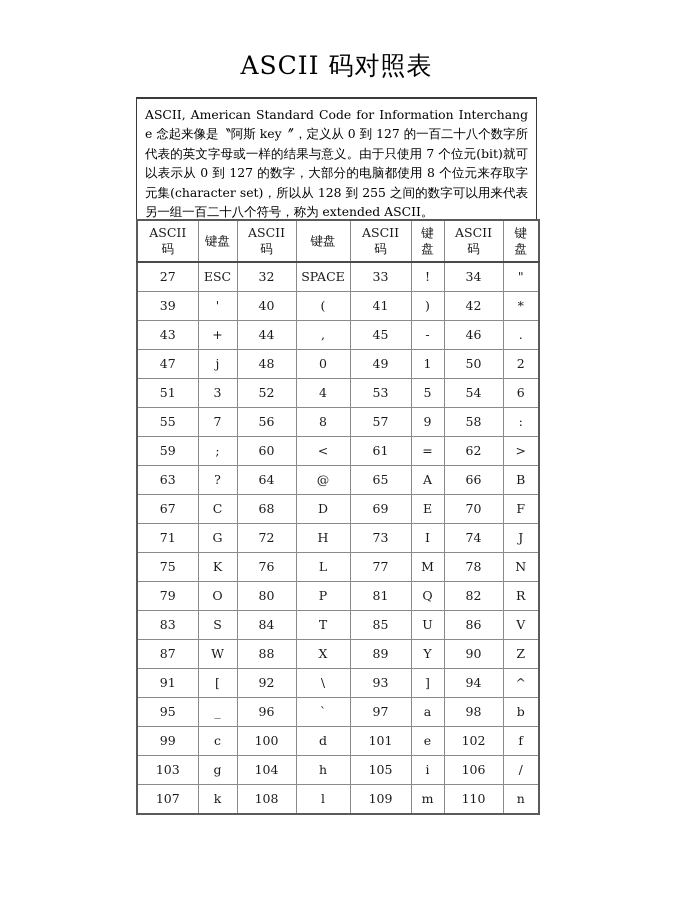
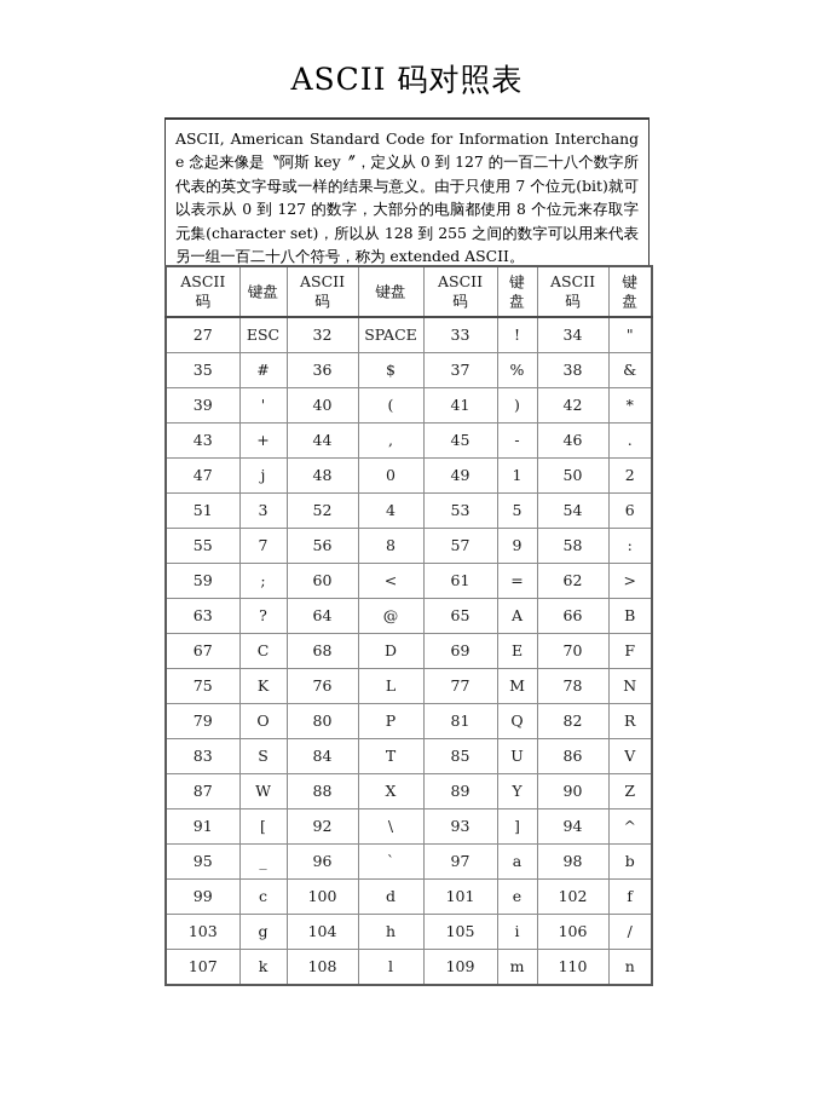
  ASCII 码对照表
  ASCII, American Standard Code for Information Interchange 念起来像是〝阿斯 key〞，定义从 0 到 127 的一百二十八个数字所代表的英文字母或一样的结果与意义。由于只使用 7 个位元(bit)就可以表示从 0 到 127 的数字，大部分的电脑都使用 8 个位元来存取字元集(character set)，所以从 128 到 255 之间的数字可以用来代表另一组一百二十八个符号，称为 extended ASCII。
  ASCII 码	键盘	ASCII 码	键盘	ASCII 码	键 盘	ASCII 码	键 盘
  27	ESC	32	SPACE	33	!	34	"
+ 35	#	36	$	37	%	38	&
  39	'	40	(	41	)	42	*
  43	+	44	,	45	-	46	.
  47	j	48	0	49	1	50	2
  51	3	52	4	53	5	54	6
  55	7	56	8	57	9	58	:
  59	;	60	<	61	=	62	>
  63	?	64	@	65	A	66	B
  67	C	68	D	69	E	70	F
- 71	G	72	H	73	I	74	J
  75	K	76	L	77	M	78	N
  79	O	80	P	81	Q	82	R
  83	S	84	T	85	U	86	V
  87	W	88	X	89	Y	90	Z
  91	[	92	\	93	]	94	^
  95	_	96	`	97	a	98	b
  99	c	100	d	101	e	102	f
  103	g	104	h	105	i	106	/
  107	k	108	l	109	m	110	n
